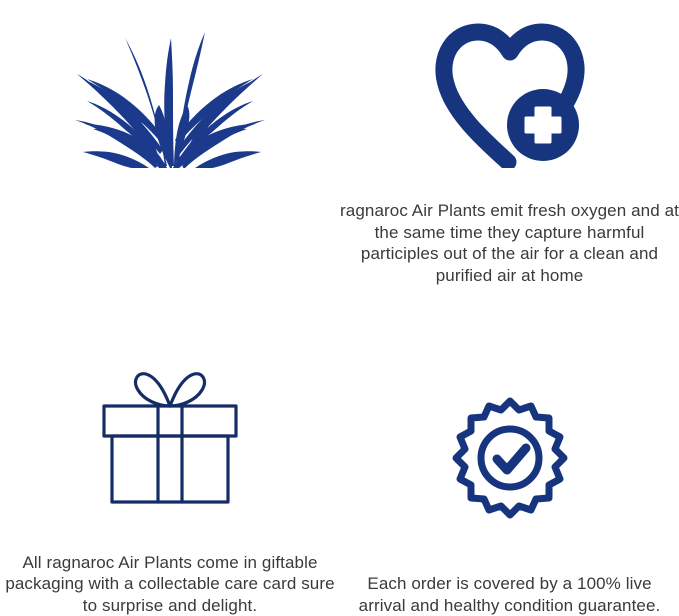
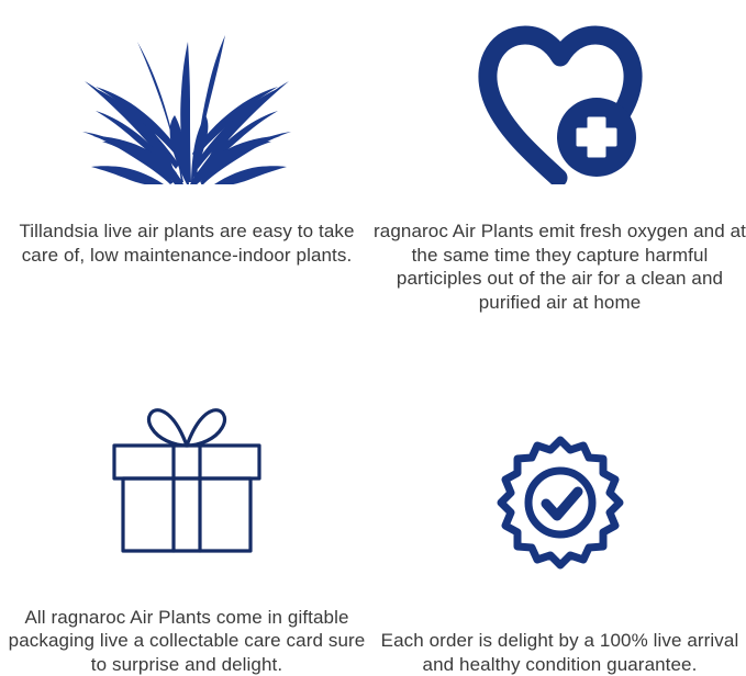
+ Tillandsia live air plants are easy to take care of, low maintenance-indoor plants.
  ragnaroc Air Plants emit fresh oxygen and at the same time they capture harmful participles out of the air for a clean and purified air at home
- All ragnaroc Air Plants come in giftable packaging with a collectable care card sure to surprise and delight.
+ All ragnaroc Air Plants come in giftable packaging live a collectable care card sure to surprise and delight.
- Each order is covered by a 100% live arrival and healthy condition guarantee.
+ Each order is delight by a 100% live arrival and healthy condition guarantee.
